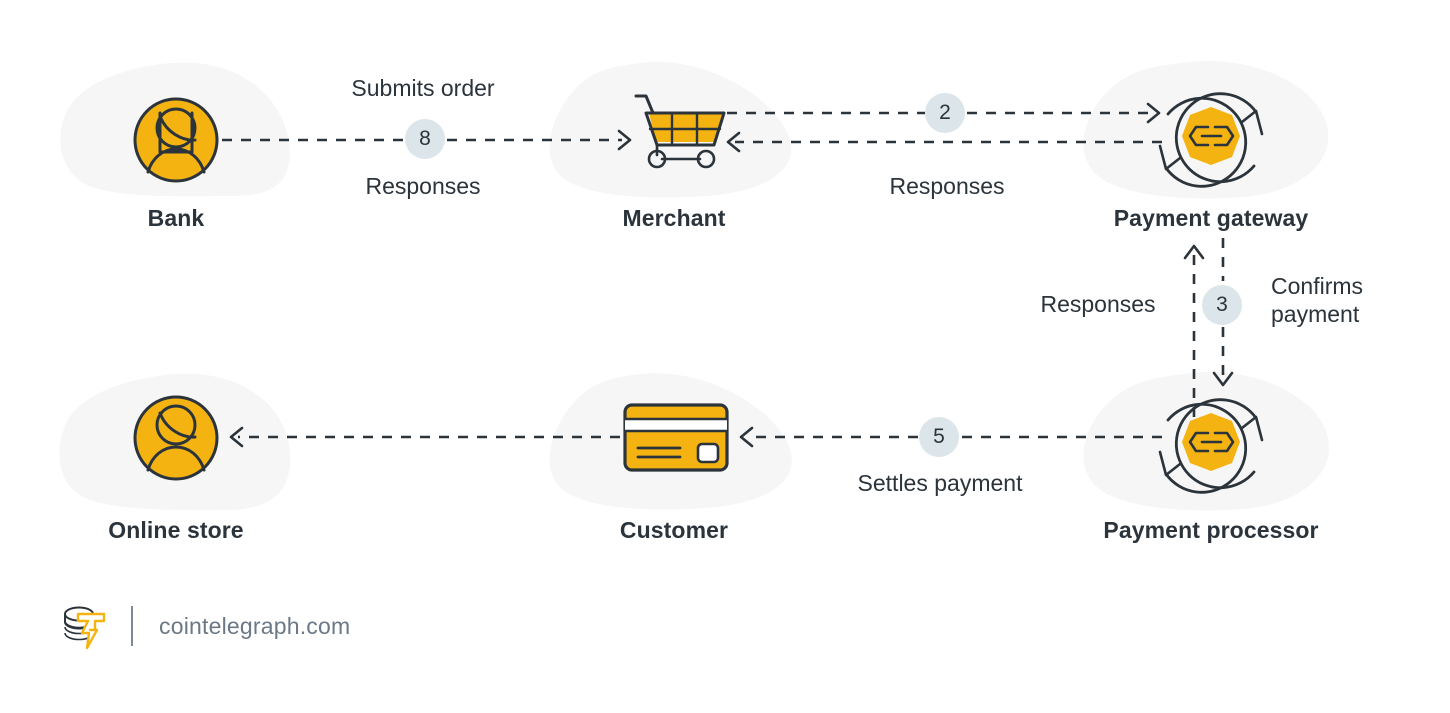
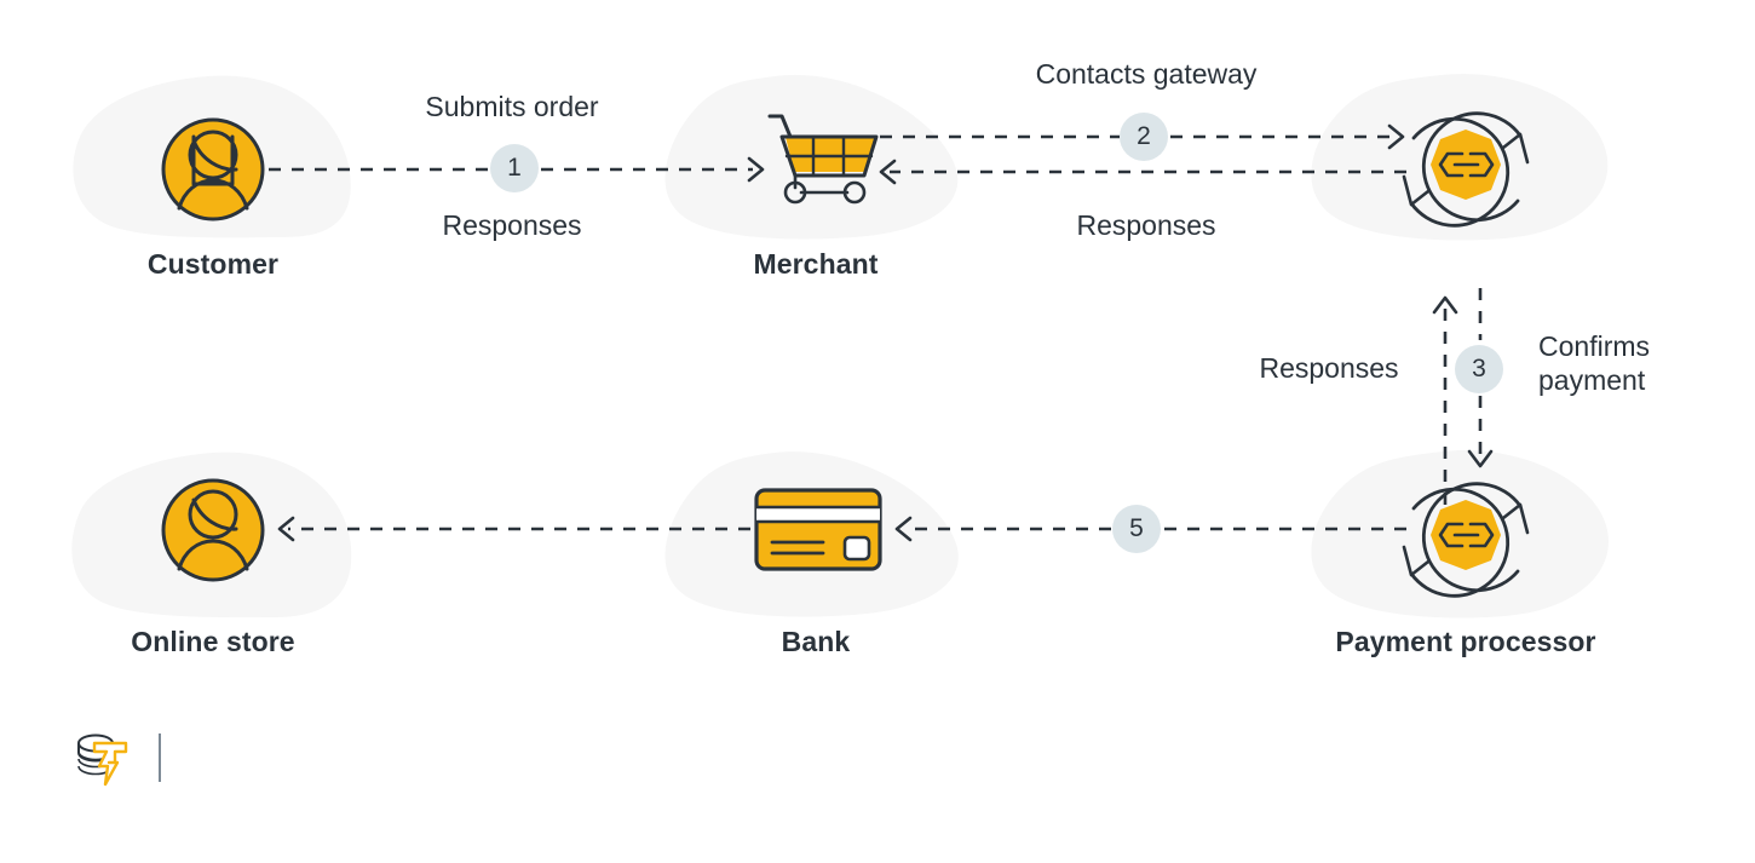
- Bank
+ Customer
  Merchant
- Payment gateway
  Online store
- Customer
+ Bank
  Payment processor
  Submits order
  Responses
+ Contacts gateway
  Responses
  Responses
  Confirms
  payment
- Settles payment
- 8
+ 1
  2
  3
  5
- cointelegraph.com
